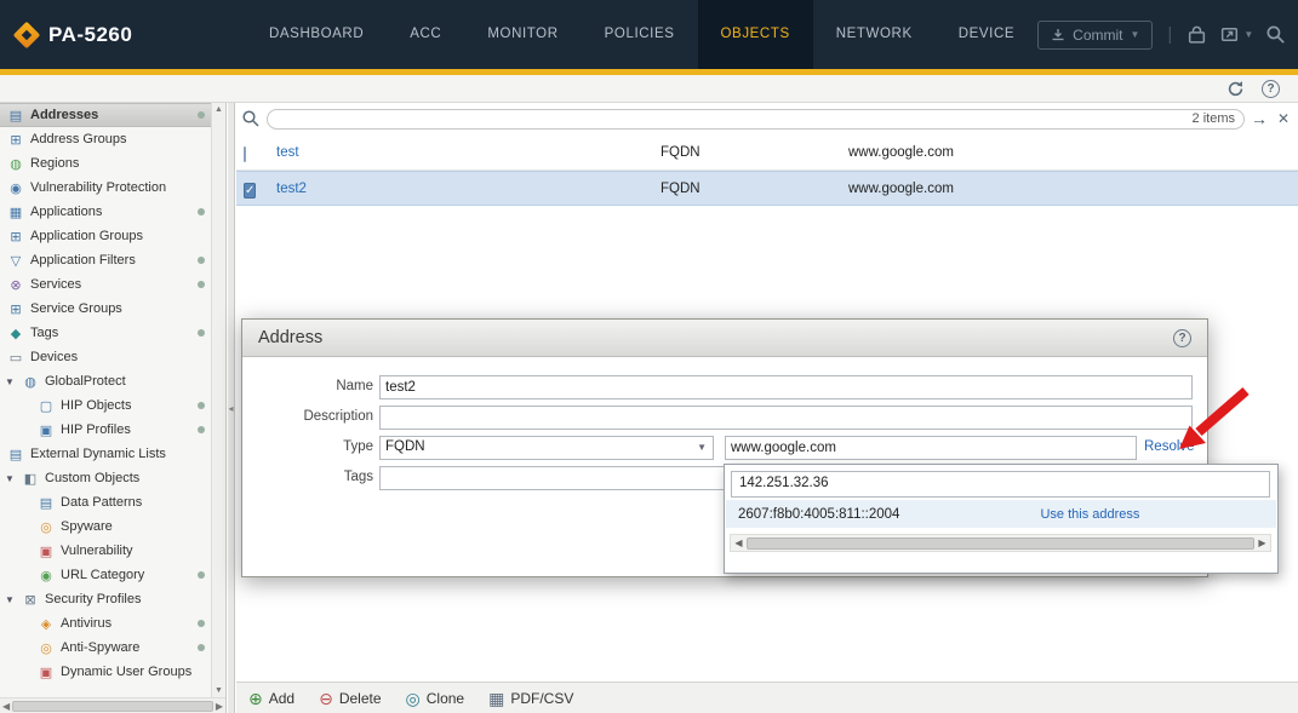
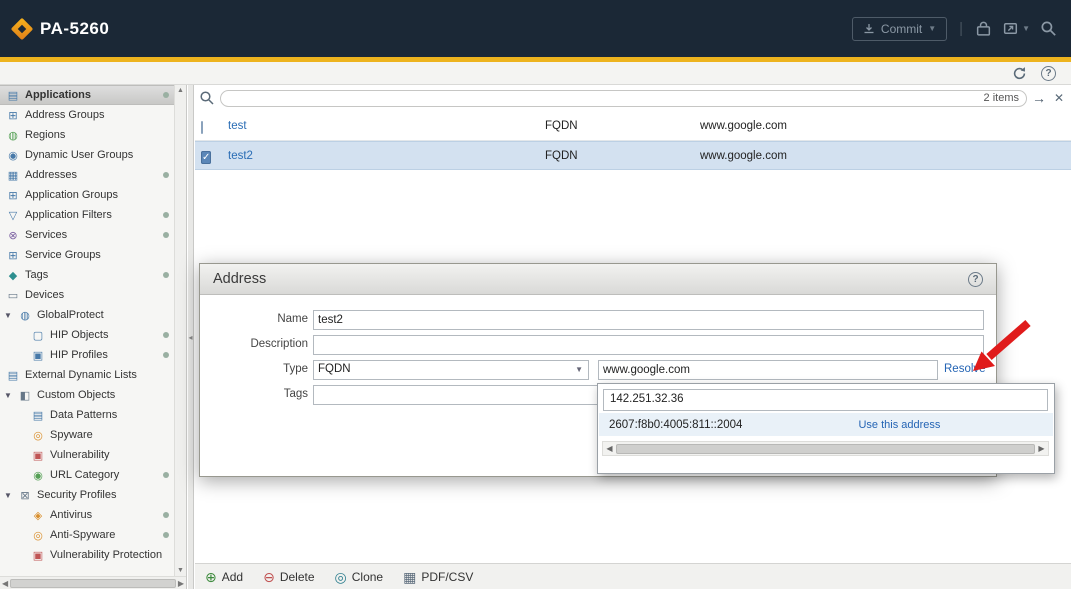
  PA-5260
- DASHBOARD
- ACC
- MONITOR
- POLICIES
- OBJECTS
- NETWORK
- DEVICE
  Commit
  ▼
  |
  ▼
  ?
  ▤
- Addresses
+ Applications
  ⊞
  Address Groups
  ◍
  Regions
  ◉
- Vulnerability Protection
+ Dynamic User Groups
  ▦
- Applications
+ Addresses
  ⊞
  Application Groups
  ▽
  Application Filters
  ⊗
  Services
  ⊞
  Service Groups
  ◆
  Tags
  ▭
  Devices
  ▼
  ◍
  GlobalProtect
  ▢
  HIP Objects
  ▣
  HIP Profiles
  ▤
  External Dynamic Lists
  ▼
  ◧
  Custom Objects
  ▤
  Data Patterns
  ◎
  Spyware
  ▣
  Vulnerability
  ◉
  URL Category
  ▼
  ⊠
  Security Profiles
  ◈
  Antivirus
  ◎
  Anti-Spyware
  ▣
- Dynamic User Groups
+ Vulnerability Protection
  ◀
  ▶
  ◂
  2 items
  →
  ✕
  test
  FQDN
  www.google.com
  ✓
  test2
  FQDN
  www.google.com
  ⊕
  Add
  ⊖
  Delete
  ◎
  Clone
  ▦
  PDF/CSV
  Address
  ?
  Name
  test2
  Description
  Type
  FQDN
  ▼
  www.google.com
  Resole
  Tags
  142.251.32.36
  2607:f8b0:4005:811::2004
  Use this address
  ◀
  ▶
